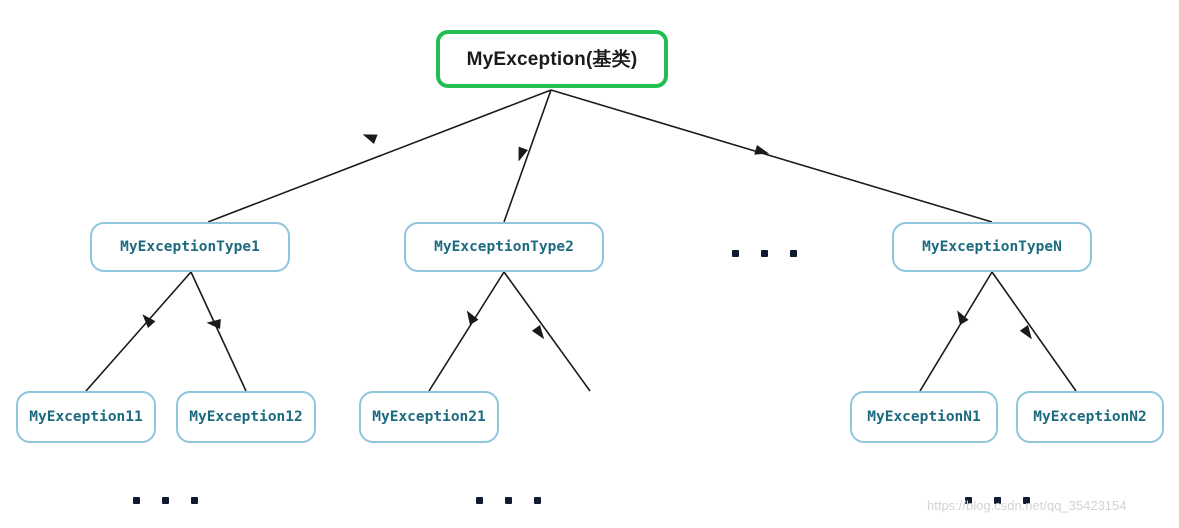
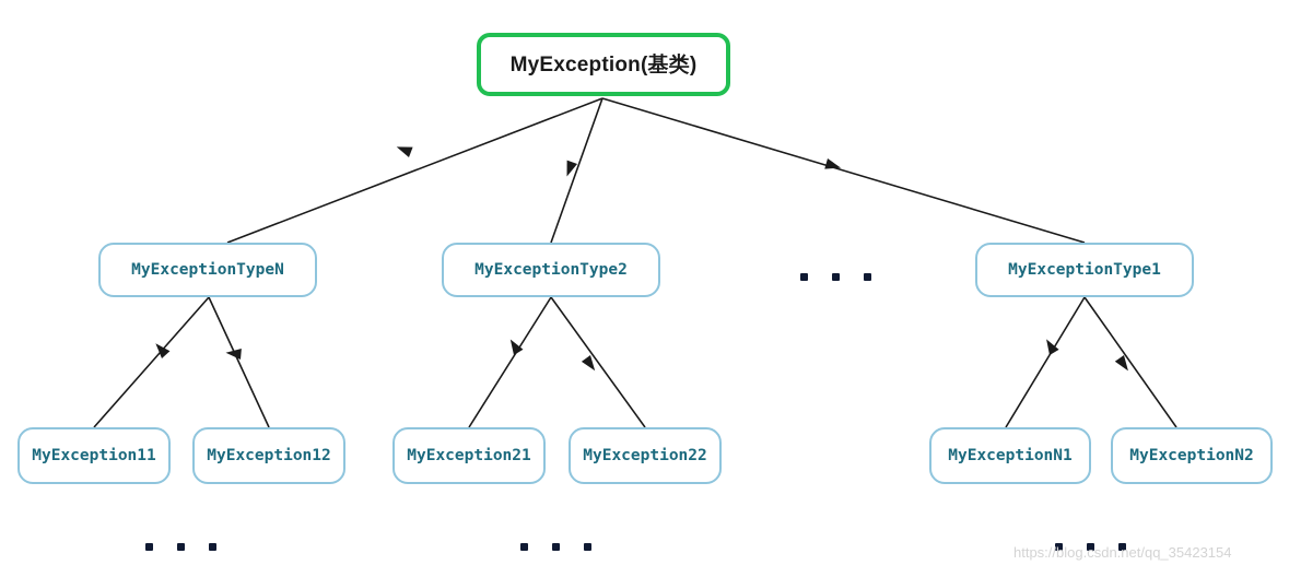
  MyException(基类)
- MyExceptionType1
+ MyExceptionTypeN
  MyExceptionType2
- MyExceptionTypeN
+ MyExceptionType1
  MyException11
  MyException12
  MyException21
+ MyException22
  MyExceptionN1
  MyExceptionN2
  https://blog.csdn.net/qq_35423154
